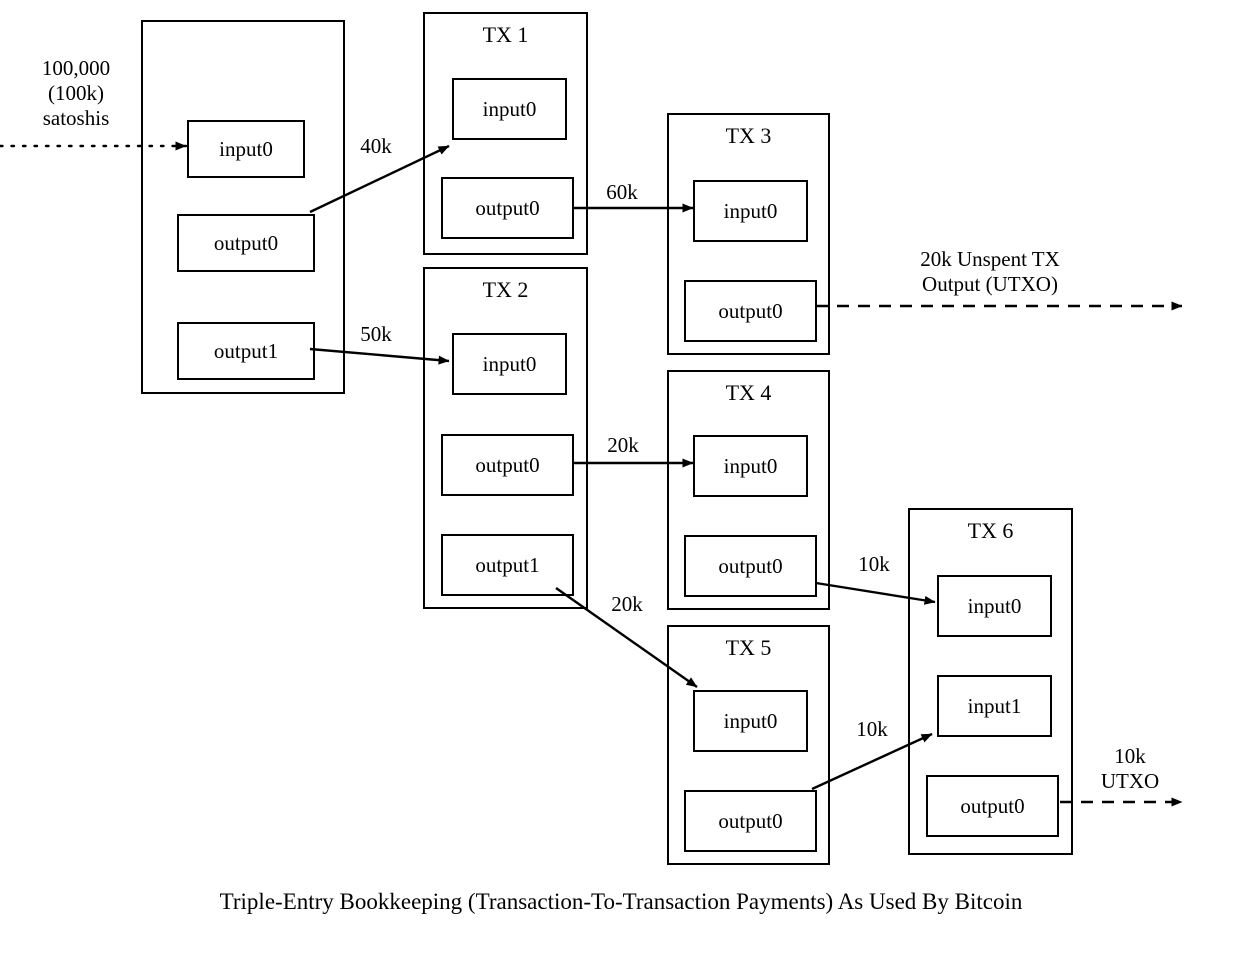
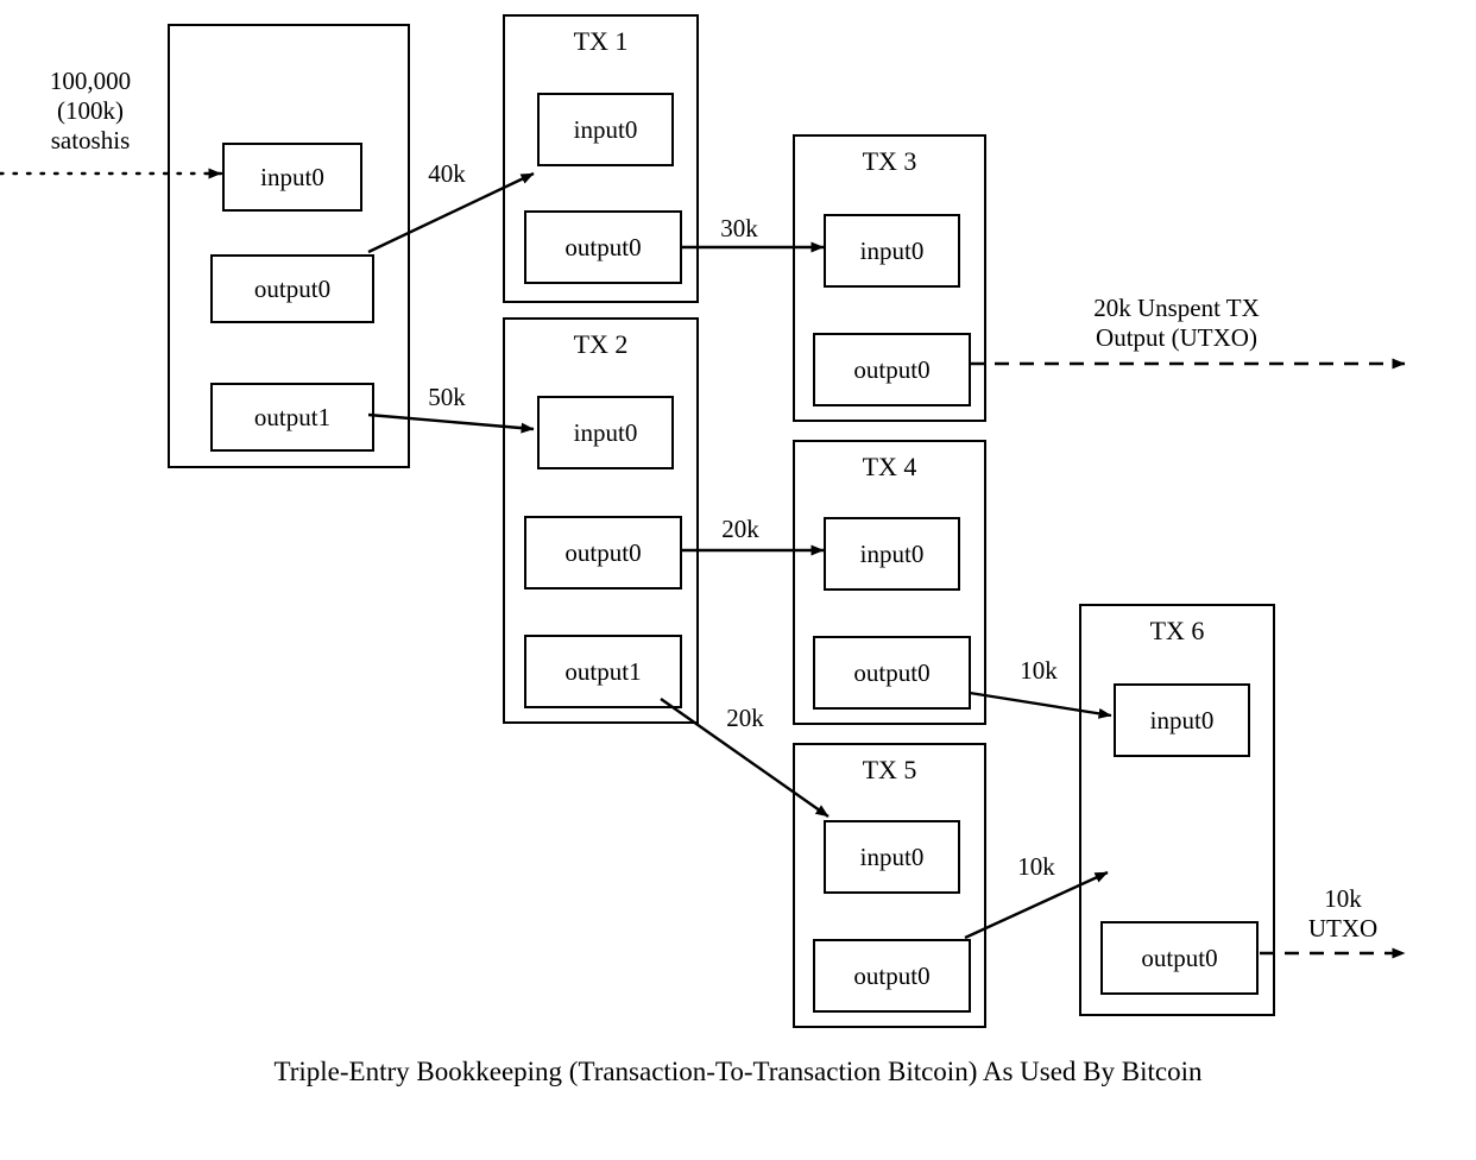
  input0
  output0
  output1
  TX 1
  input0
  output0
  TX 2
  input0
  output0
  output1
  TX 3
  input0
  output0
  TX 4
  input0
  output0
  TX 5
  input0
  output0
  TX 6
  input0
- input1
  output0
  100,000
  (100k)
  satoshis
  40k
  50k
- 60k
+ 30k
  20k
  20k
  10k
  10k
  20k Unspent TX
  Output (UTXO)
  10k
  UTXO
- Triple-Entry Bookkeeping (Transaction-To-Transaction Payments) As Used By Bitcoin
+ Triple-Entry Bookkeeping (Transaction-To-Transaction Bitcoin) As Used By Bitcoin
